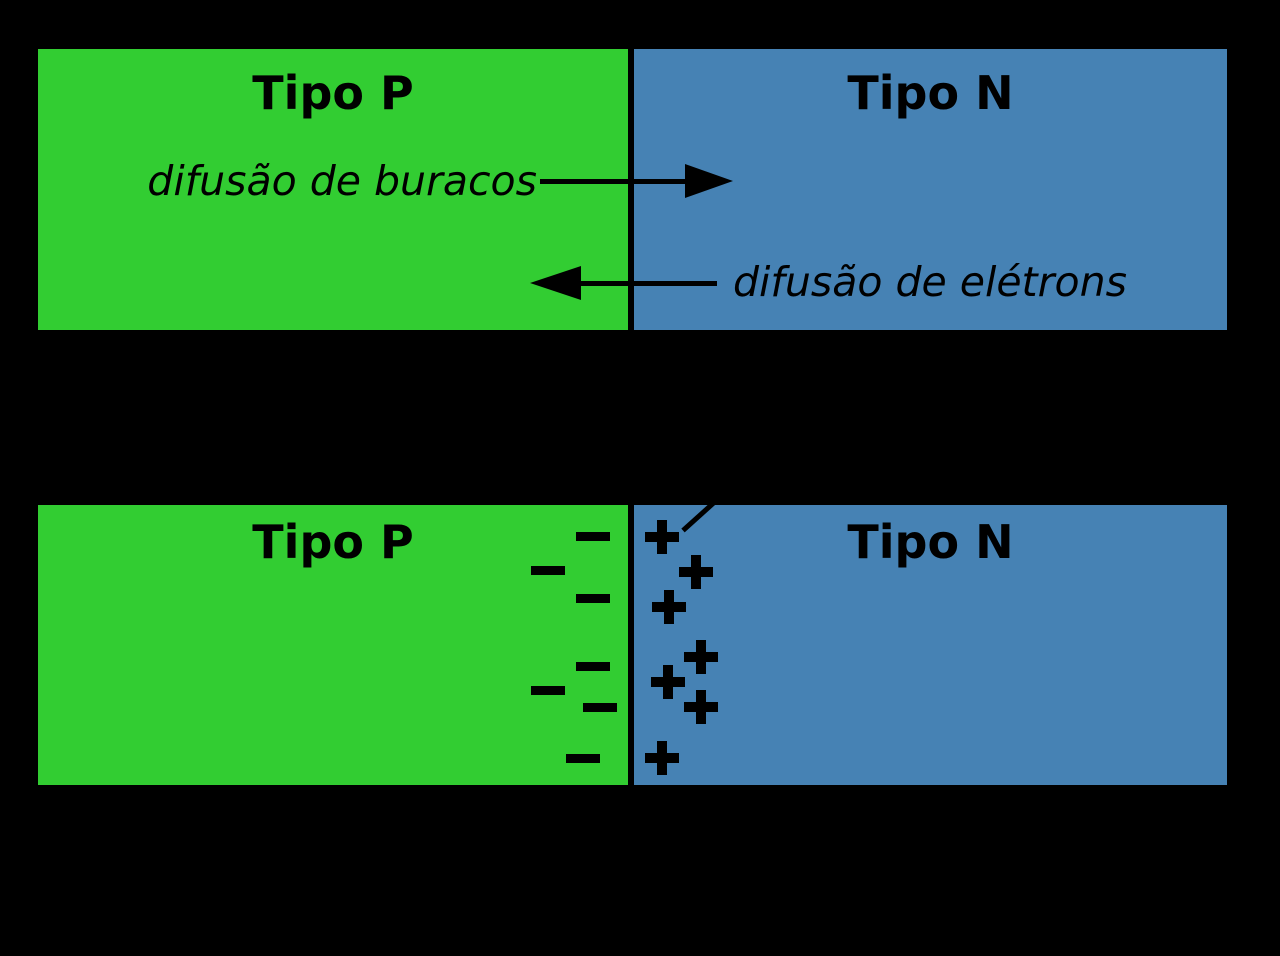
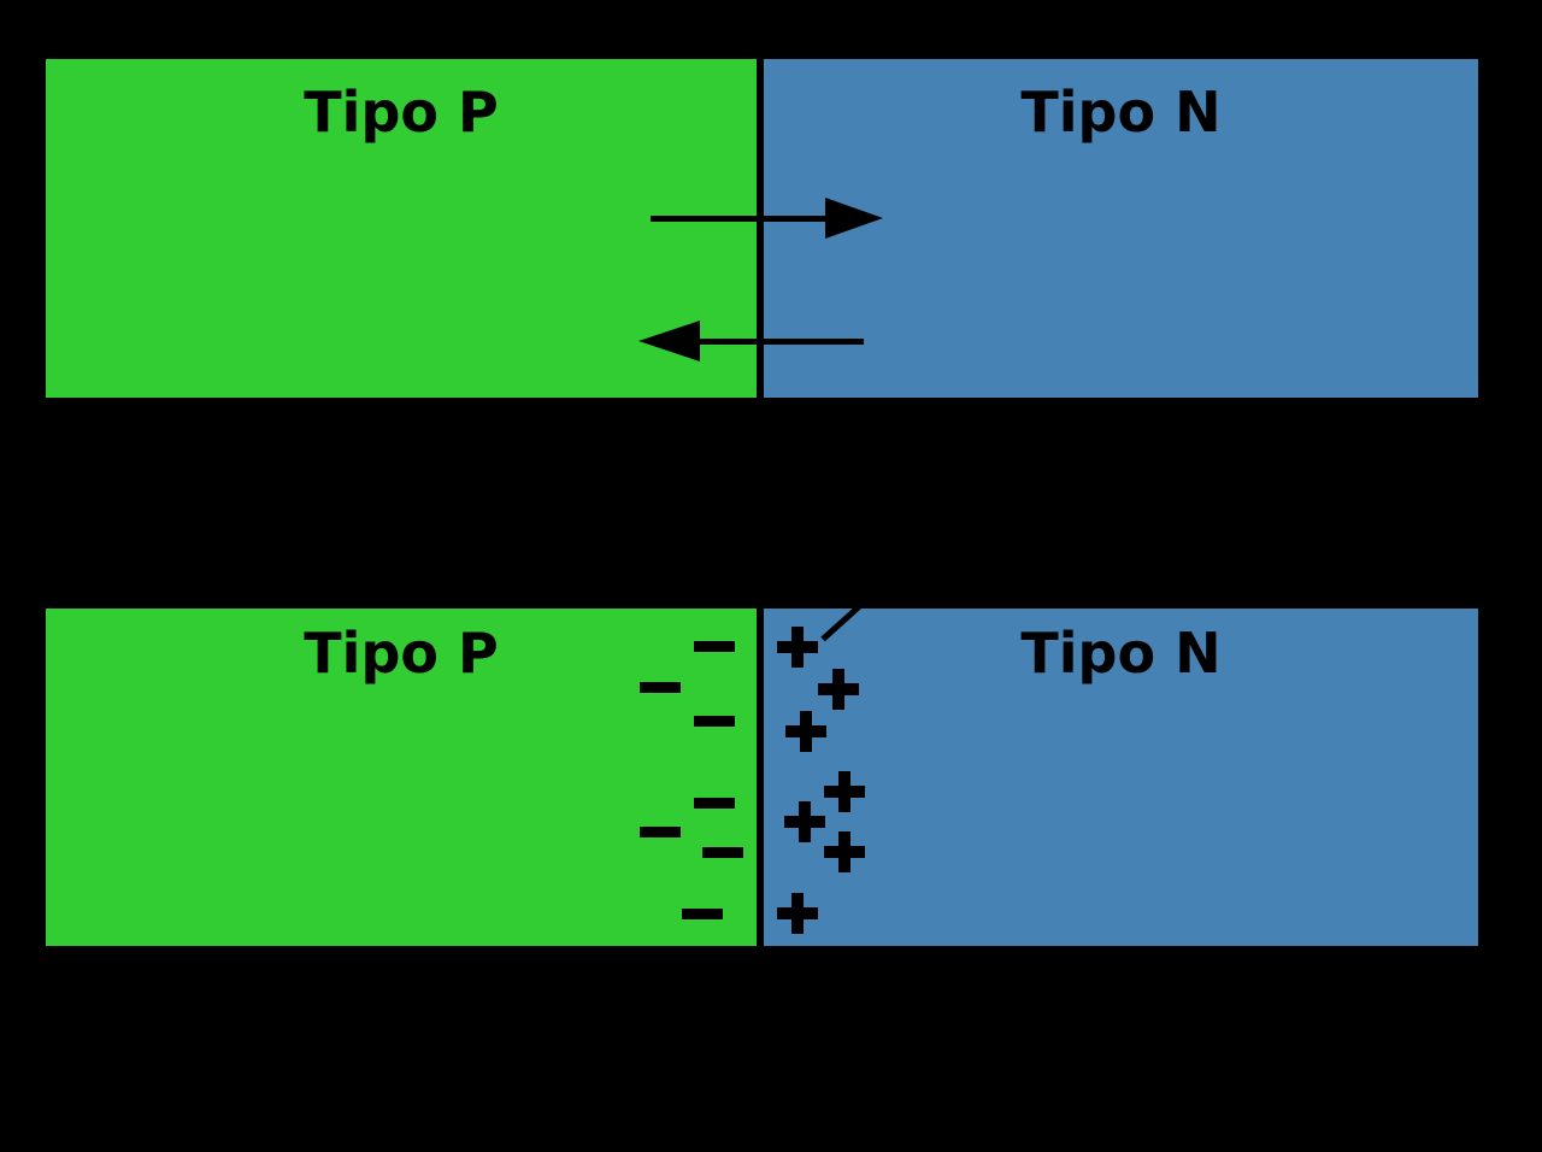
  Tipo P
  Tipo N
- difusão de buracos
- difusão de elétrons
  Tipo P
  Tipo N
